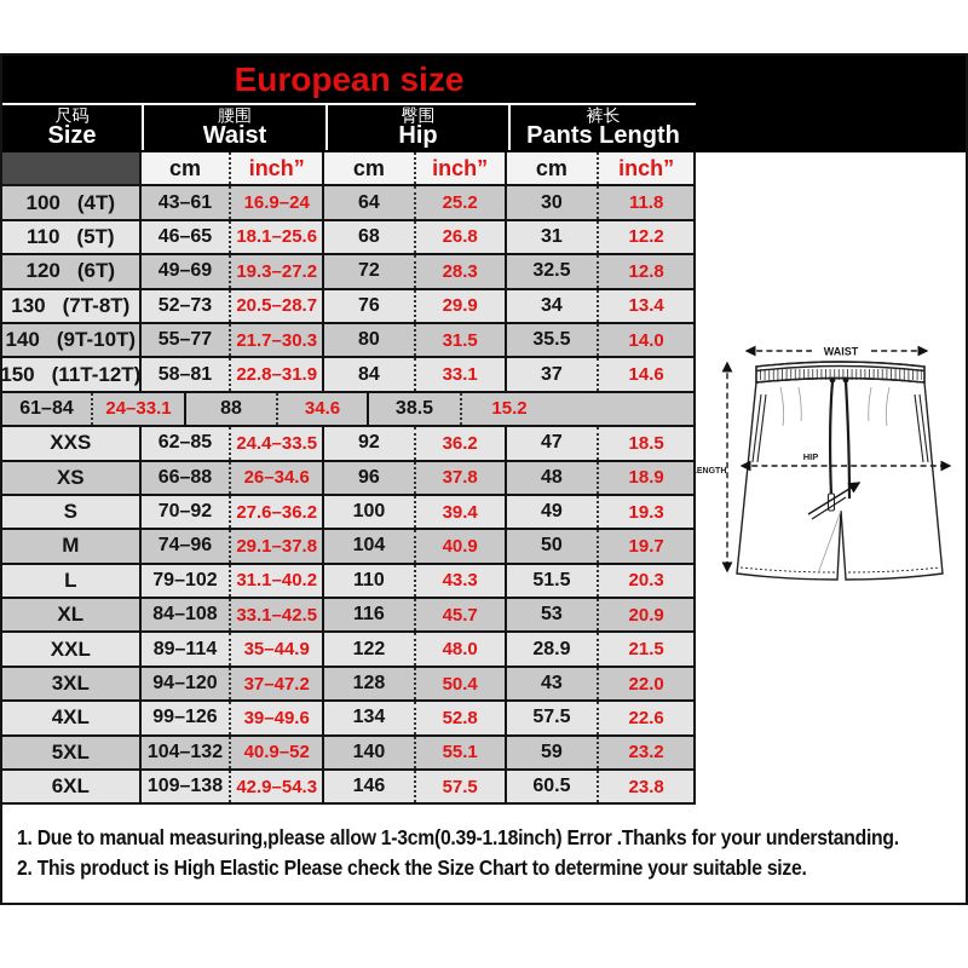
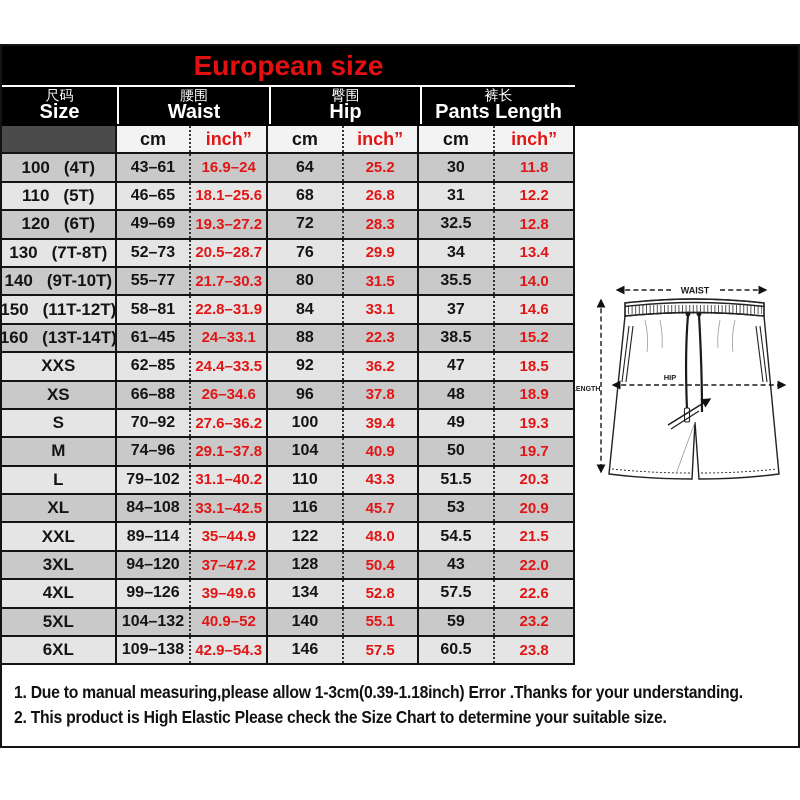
  European size
  尺码
  Size
  腰围
  Waist
  臀围
  Hip
  裤长
  Pants Length
  cm
  inch”
  cm
  inch”
  cm
  inch”
  100
  (4T)
  43–61
  16.9–24
  64
  25.2
  30
  11.8
  110
  (5T)
  46–65
  18.1–25.6
  68
  26.8
  31
  12.2
  120
  (6T)
  49–69
  19.3–27.2
  72
  28.3
  32.5
  12.8
  130
  (7T-8T)
  52–73
  20.5–28.7
  76
  29.9
  34
  13.4
  140
  (9T-10T)
  55–77
  21.7–30.3
  80
  31.5
  35.5
  14.0
  150
  (11T-12T)
  58–81
  22.8–31.9
  84
  33.1
  37
  14.6
+ 160
+ (13T-14T)
- 61–84
+ 61–45
  24–33.1
  88
- 34.6
+ 22.3
  38.5
  15.2
  XXS
  62–85
  24.4–33.5
  92
  36.2
  47
  18.5
  XS
  66–88
  26–34.6
  96
  37.8
  48
  18.9
  S
  70–92
  27.6–36.2
  100
  39.4
  49
  19.3
  M
  74–96
  29.1–37.8
  104
  40.9
  50
  19.7
  L
  79–102
  31.1–40.2
  110
  43.3
  51.5
  20.3
  XL
  84–108
  33.1–42.5
  116
  45.7
  53
  20.9
  XXL
  89–114
  35–44.9
  122
  48.0
- 28.9
+ 54.5
  21.5
  3XL
  94–120
  37–47.2
  128
  50.4
  43
  22.0
  4XL
  99–126
  39–49.6
  134
  52.8
  57.5
  22.6
  5XL
  104–132
  40.9–52
  140
  55.1
  59
  23.2
  6XL
  109–138
  42.9–54.3
  146
  57.5
  60.5
  23.8
  1. Due to manual measuring,please allow 1-3cm(0.39-1.18inch) Error .Thanks for your understanding.
  2. This product is High Elastic Please check the Size Chart to determine your suitable size.
  WAIST
  HIP
